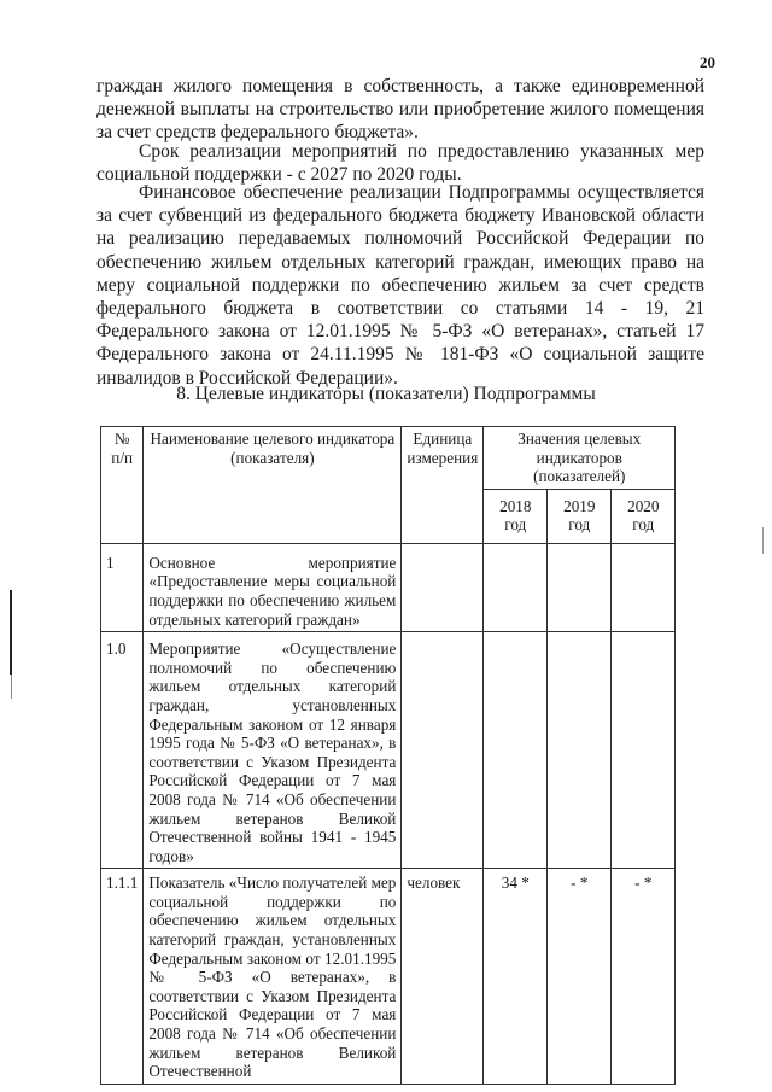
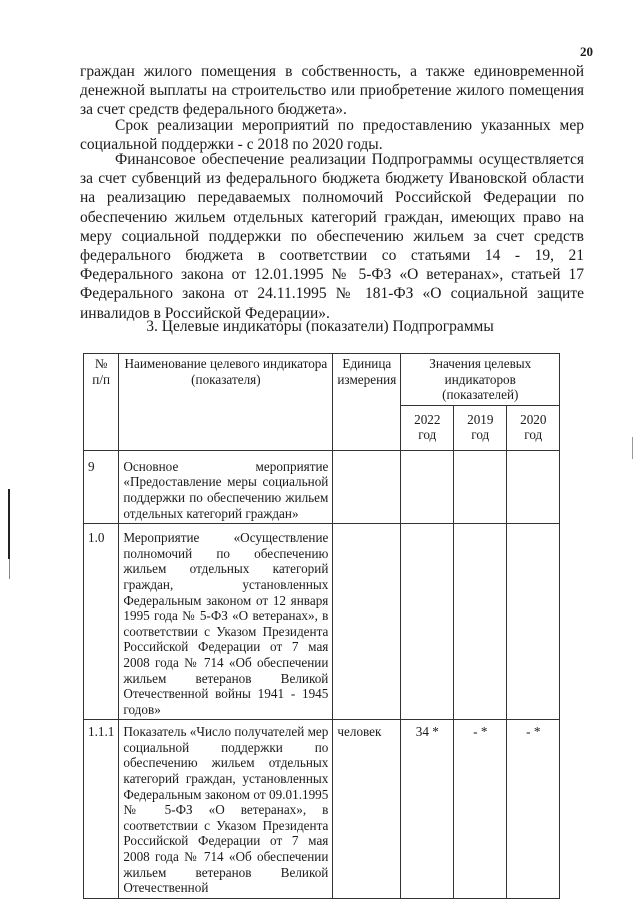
  20
  граждан жилого помещения в собственность, а также единовременной денежной выплаты на строительство или приобретение жилого помещения за счет средств федерального бюджета».
- Срок реализации мероприятий по предоставлению указанных мер социальной поддержки - с 2027 по 2020 годы.
+ Срок реализации мероприятий по предоставлению указанных мер социальной поддержки - с 2018 по 2020 годы.
  Финансовое обеспечение реализации Подпрограммы осуществляется за счет субвенций из федерального бюджета бюджету Ивановской области на реализацию передаваемых полномочий Российской Федерации по обеспечению жильем отдельных категорий граждан, имеющих право на меру социальной поддержки по обеспечению жильем за счет средств федерального бюджета в соответствии со статьями 14 - 19, 21 Федерального закона от 12.01.1995 № 5-ФЗ «О ветеранах», статьей 17 Федерального закона от 24.11.1995 № 181-ФЗ «О социальной защите инвалидов в Российской Федерации».
- 8. Целевые индикаторы (показатели) Подпрограммы
+ 3. Целевые индикаторы (показатели) Подпрограммы
  № п/п	Наименование целевого индикатора (показателя)	Единица измерения	Значения целевых индикаторов (показателей)
- 2018 год	2019 год	2020 год
+ 2022 год	2019 год	2020 год
- 1	Основное мероприятие «Предоставление меры социальной поддержки по обеспечению жильем отдельных категорий граждан»
+ 9	Основное мероприятие «Предоставление меры социальной поддержки по обеспечению жильем отдельных категорий граждан»
  1.0	Мероприятие «Осуществление полномочий по обеспечению жильем отдельных категорий граждан, установленных Федеральным законом от 12 января 1995 года № 5-ФЗ «О ветеранах», в соответствии с Указом Президента Российской Федерации от 7 мая 2008 года № 714 «Об обеспечении жильем ветеранов Великой Отечественной войны 1941 - 1945 годов»
- 1.1.1	Показатель «Число получателей мер социальной поддержки по обеспечению жильем отдельных категорий граждан, установленных Федеральным законом от 12.01.1995 № 5-ФЗ «О ветеранах», в соответствии с Указом Президента Российской Федерации от 7 мая 2008 года № 714 «Об обеспечении жильем ветеранов Великой Отечественной	человек	34 *	- *	- *
+ 1.1.1	Показатель «Число получателей мер социальной поддержки по обеспечению жильем отдельных категорий граждан, установленных Федеральным законом от 09.01.1995 № 5-ФЗ «О ветеранах», в соответствии с Указом Президента Российской Федерации от 7 мая 2008 года № 714 «Об обеспечении жильем ветеранов Великой Отечественной	человек	34 *	- *	- *
